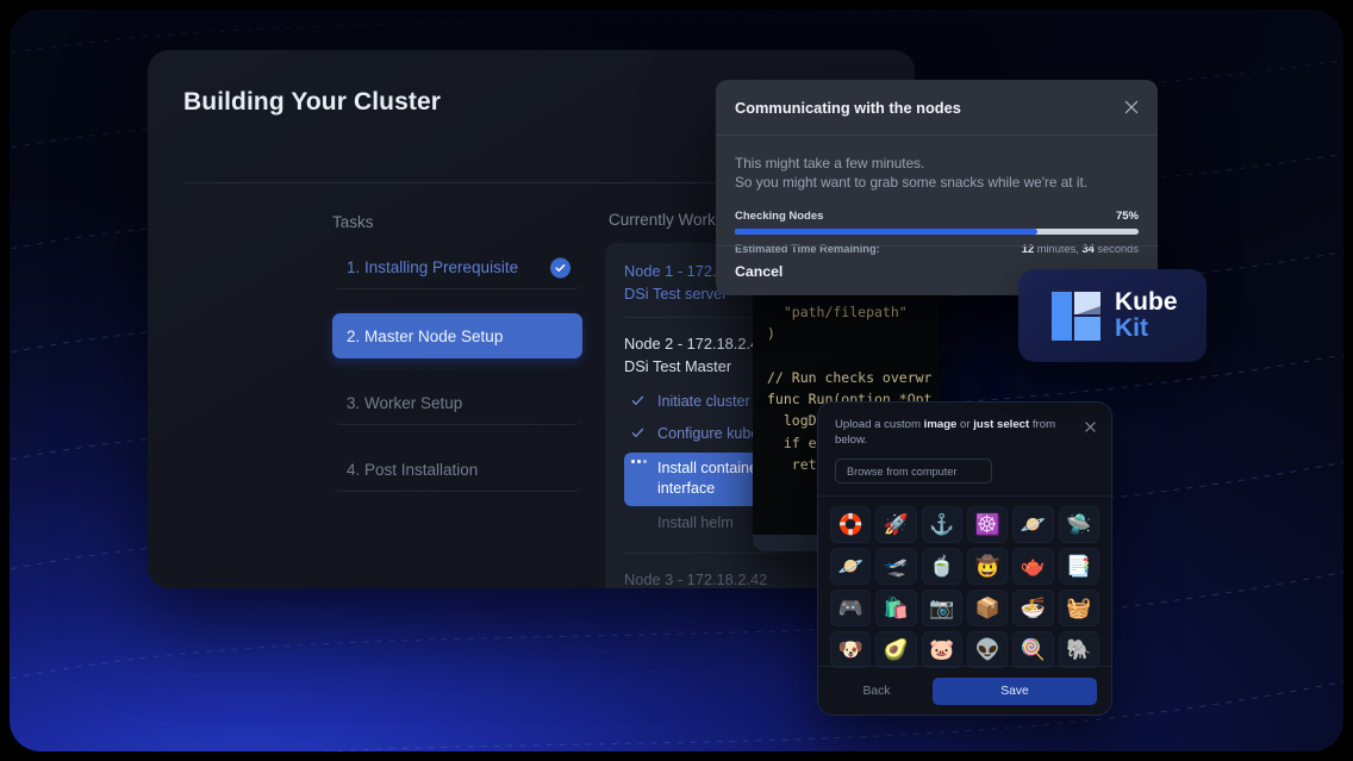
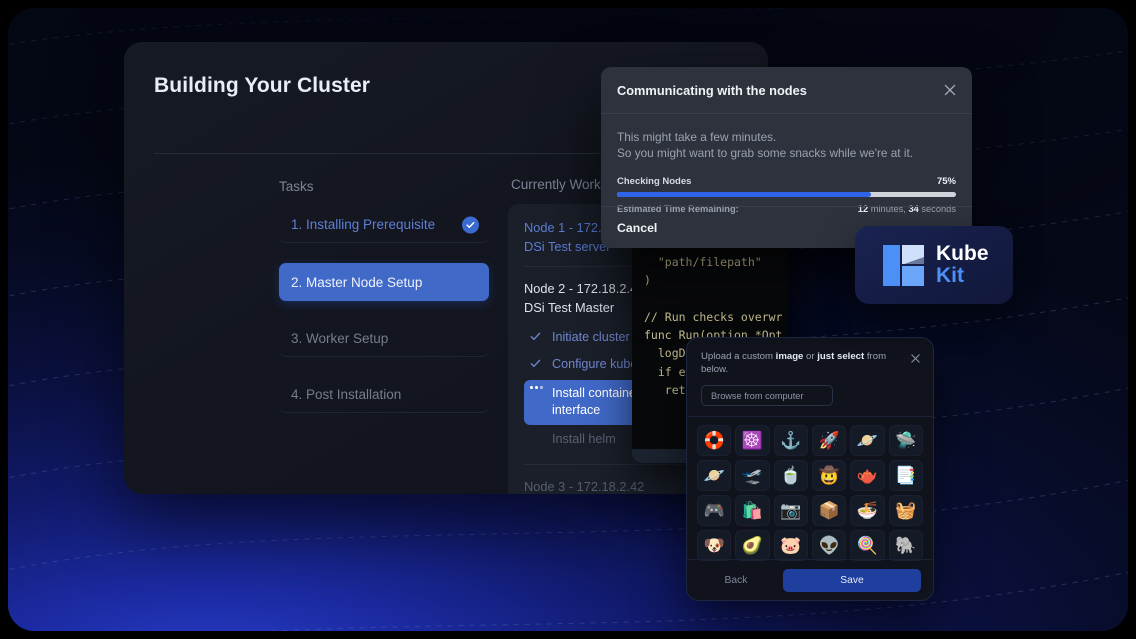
  Building Your Cluster
  Tasks
  Currently Work
  1. Installing Prerequisite
  2. Master Node Setup
  3. Worker Setup
  4. Post Installation
  DSi Test serve
  Node 2 - 172.18.2.
  DSi Test Master
  Initiate cluster
  Install contain interface
  Install helm
  Node 3 - 172.18.2.42
  "path/filepath"
  )
  // Run checks overwr
  func Run(option *Opt
  Upload a custom image or just select from below.
  Browse from computer
  🛟
- 🚀
+ ☸️
  ⚓
- ☸️
+ 🚀
  🪐
  🛸
  🪐
  🛫
  🍵
  🤠
  🫖
  📑
  🎮
  🛍️
  📷
  📦
  🍜
  🧺
  🐶
  🥑
  🐷
  👽
  🍭
  🐘
  Back
  Save
  Communicating with the nodes
  This might take a few minutes.
  So you might want to grab some snacks while we're at it.
  Checking Nodes
  75%
  Estimated Time Remaining:
  12 minutes, 34 seconds
  Cancel
  Kube
  Kit
